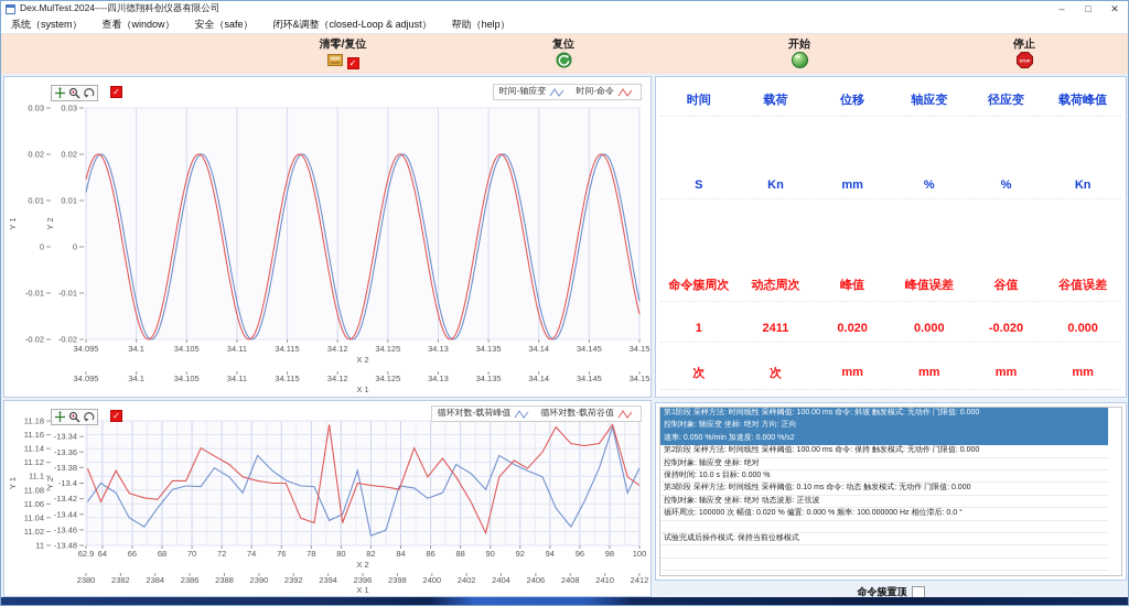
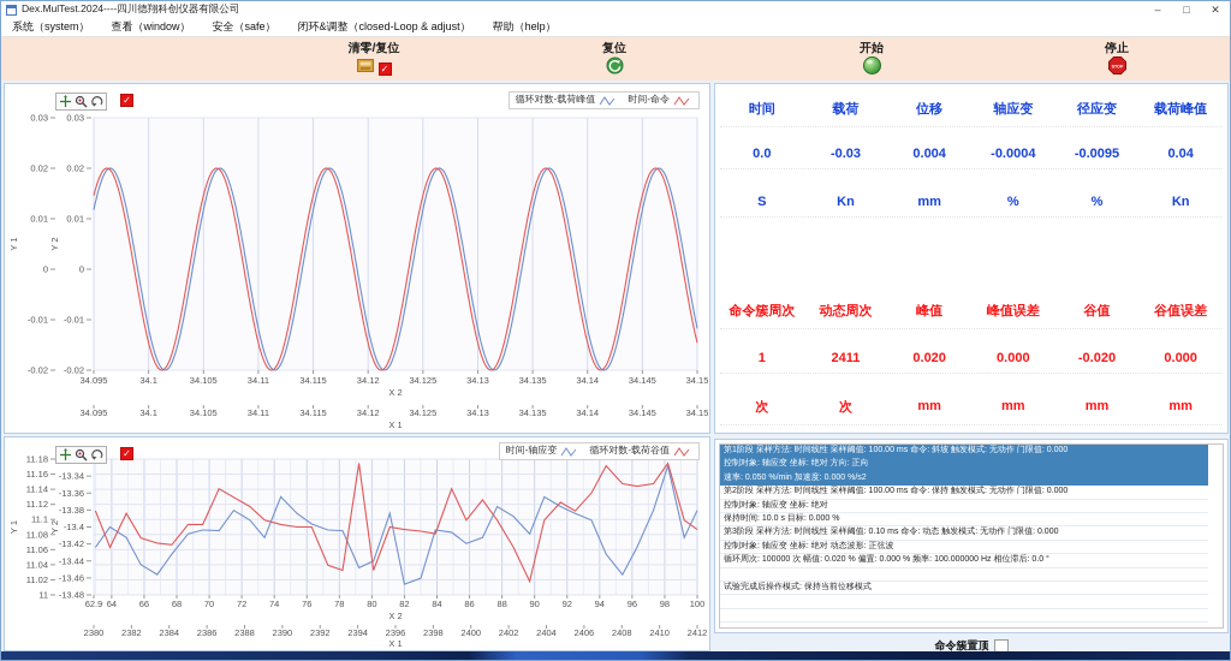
  Dex.MulTest.2024----四川德翔科创仪器有限公司
  –
  □
  ✕
  系统（system）
  查看（window）
  安全（safe）
  闭环&调整（closed-Loop & adjust）
  帮助（help）
  清零/复位
  ✓
  复位
  开始
  停止
  0.03
  0.02
  0.01
  0
  -0.01
  -0.02
  0.03
  0.02
  0.01
  0
  -0.01
  -0.02
  34.095
  34.1
  34.105
  34.11
  34.115
  34.12
  34.125
  34.13
  34.135
  34.14
  34.145
  34.15
  X 2
  34.095
  34.1
  34.105
  34.11
  34.115
  34.12
  34.125
  34.13
  34.135
  34.14
  34.145
  34.15
  X 1
  ✓
- 时间-轴应变
+ 循环对数-载荷峰值
  时间-命令
  11.18
  11.16
  11.14
  11.12
  11.1
  11.08
  11.06
  11.04
  11.02
  11
  -13.34
  -13.36
  -13.38
  -13.4
  -13.42
  -13.44
  -13.46
  -13.48
  62.9
  64
  66
  68
  70
  72
  74
  76
  78
  80
  82
  84
  86
  88
  90
  92
  94
  96
  98
  100
  X 2
  2380
  2382
  2384
  2386
  2388
  2390
  2392
  2394
  2396
  2398
  2400
  2402
  2404
  2406
  2408
  2410
  2412
  X 1
  ✓
- 循环对数-载荷峰值
+ 时间-轴应变
  循环对数-载荷谷值
  时间
  载荷
  位移
  轴应变
  径应变
  载荷峰值
+ 0.0
+ -0.03
+ 0.004
+ -0.0004
+ -0.0095
+ 0.04
  S
  Kn
  mm
  %
  %
  Kn
  命令簇周次
  动态周次
  峰值
  峰值误差
  谷值
  谷值误差
  1
  2411
  0.020
  0.000
  -0.020
  0.000
  次
  次
  mm
  mm
  mm
  mm
  命令簇置顶
